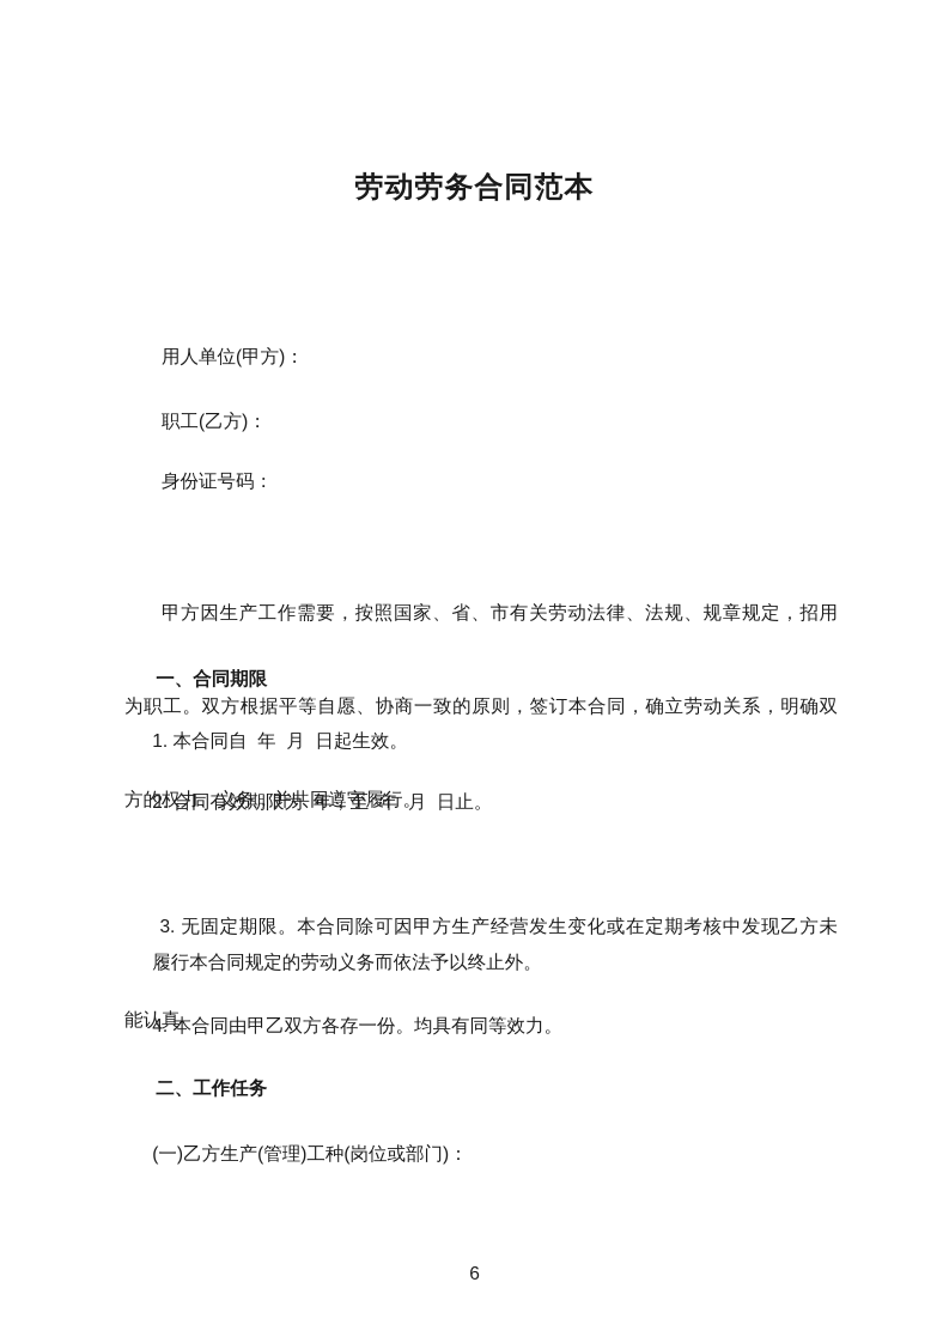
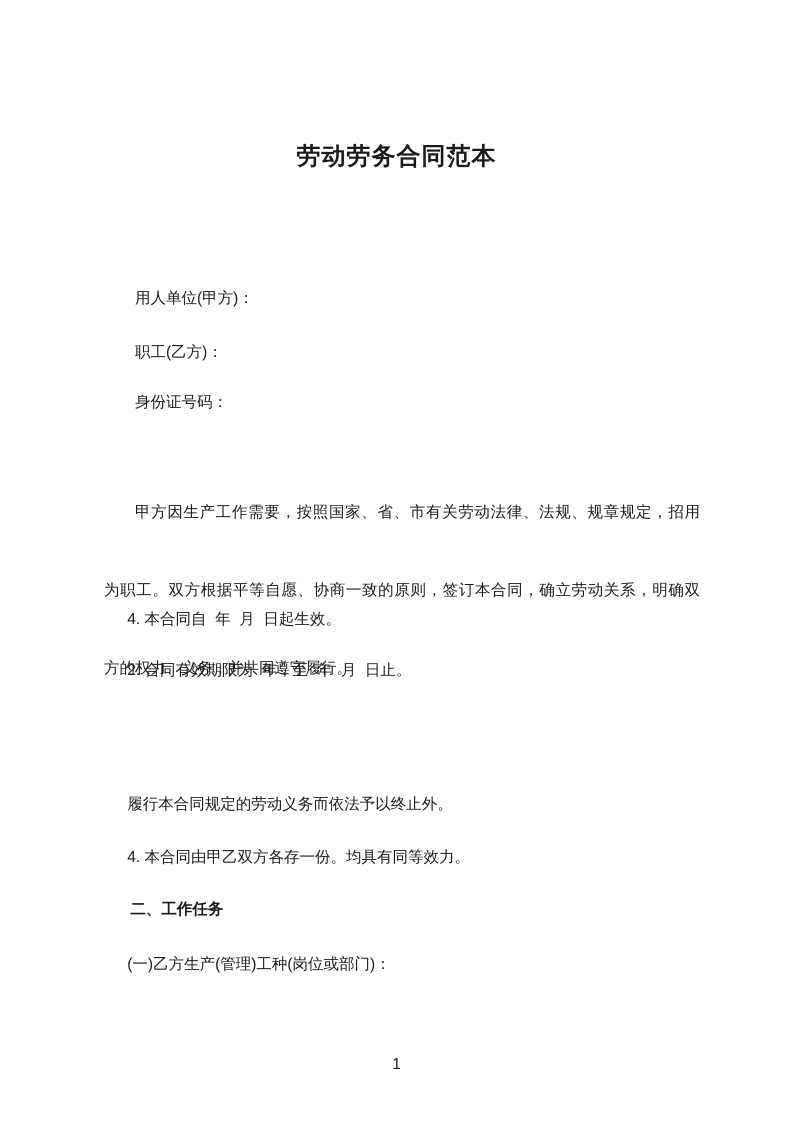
  劳动劳务合同范本
  用人单位(甲方)：
  职工(乙方)：
  身份证号码：
  甲方因生产工作需要，按照国家、省、市有关劳动法律、法规、规章规定，招用
  为职工。双方根据平等自愿、协商一致的原则，签订本合同，确立劳动关系，明确双
  方的权力、义务，并共同遵守履行。
- 一、合同期限
- 1. 本合同自 年 月 日起生效。
+ 4. 本合同自 年 月 日起生效。
  2. 合同有效期限为 年，至 年 月 日止。
- 3. 无固定期限。本合同除可因甲方生产经营发生变化或在定期考核中发现乙方未
- 能认真
  履行本合同规定的劳动义务而依法予以终止外。
  4. 本合同由甲乙双方各存一份。均具有同等效力。
  二、工作任务
  (一)乙方生产(管理)工种(岗位或部门)：
- 6
+ 1
